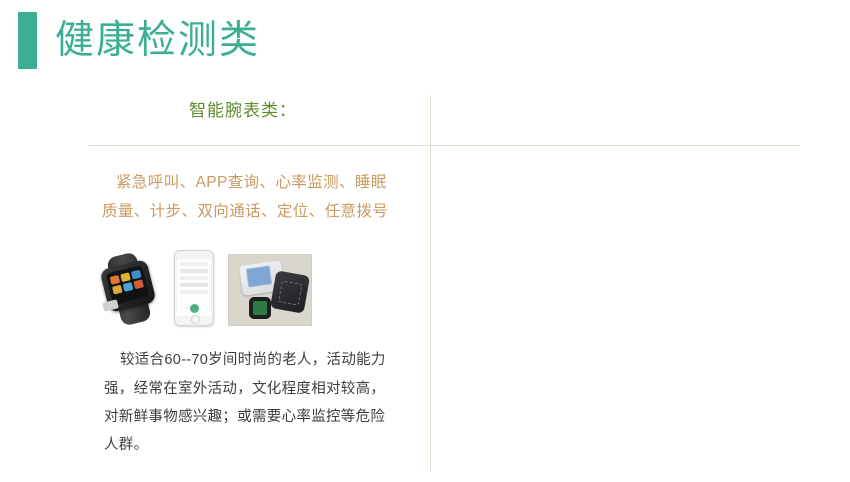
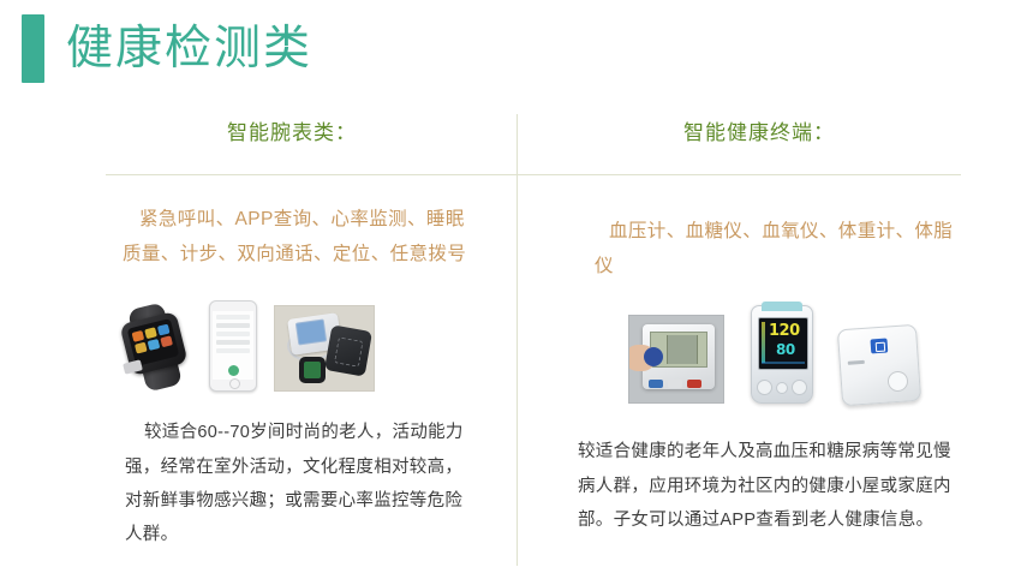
  健康检测类
  智能腕表类：
  紧急呼叫、APP查询、心率监测、睡眠质量、计步、双向通话、定位、任意拨号
  较适合60--70岁间时尚的老人，活动能力强，经常在室外活动，文化程度相对较高，对新鲜事物感兴趣；或需要心率监控等危险人群。
+ 智能健康终端：
+ 血压计、血糖仪、血氧仪、体重计、体脂仪
+ 120
+ 80
+ 较适合健康的老年人及高血压和糖尿病等常见慢病人群，应用环境为社区内的健康小屋或家庭内部。子女可以通过APP查看到老人健康信息。
